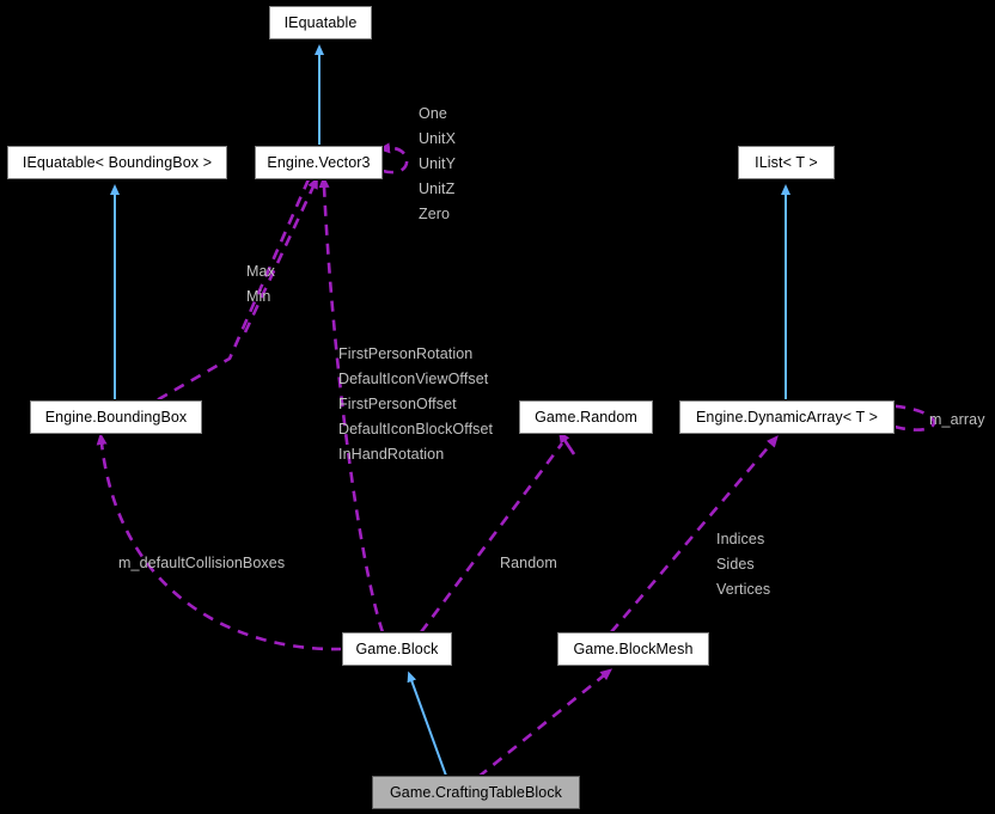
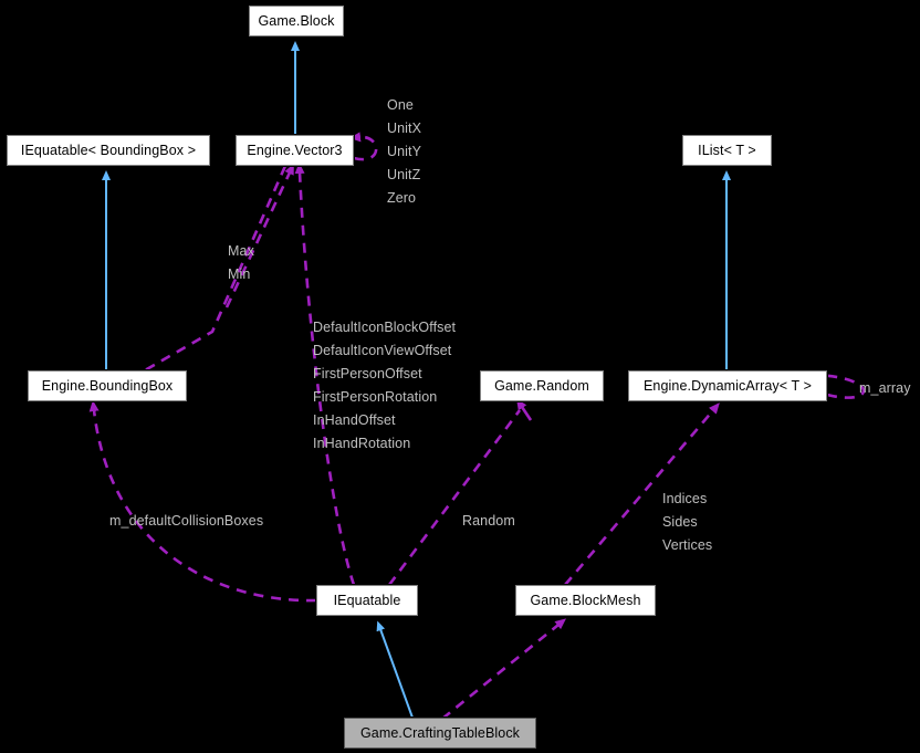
- IEquatable
+ Game.Block
  IEquatable< BoundingBox >
  Engine.Vector3
  IList< T >
  Engine.BoundingBox
  Game.Random
  Engine.DynamicArray< T >
- Game.Block
+ IEquatable
  Game.BlockMesh
  Game.CraftingTableBlock
  One
  UnitX
  UnitY
  UnitZ
  Zero
  Max
  Min
- FirstPersonRotation
+ DefaultIconBlockOffset
  DefaultIconViewOffset
  FirstPersonOffset
- DefaultIconBlockOffset
+ FirstPersonRotation
+ InHandOffset
  InHandRotation
  m_array
  m_defaultCollisionBoxes
  Random
  Indices
  Sides
  Vertices
